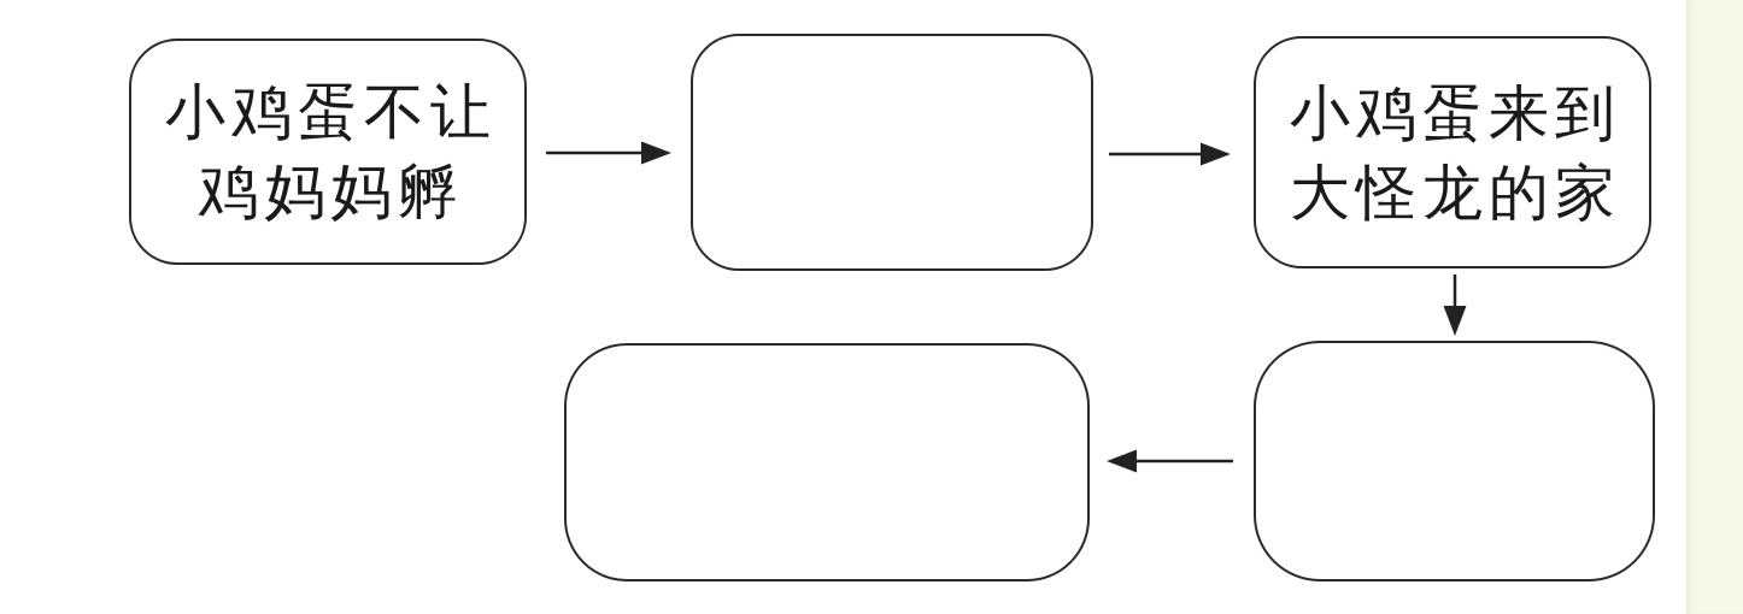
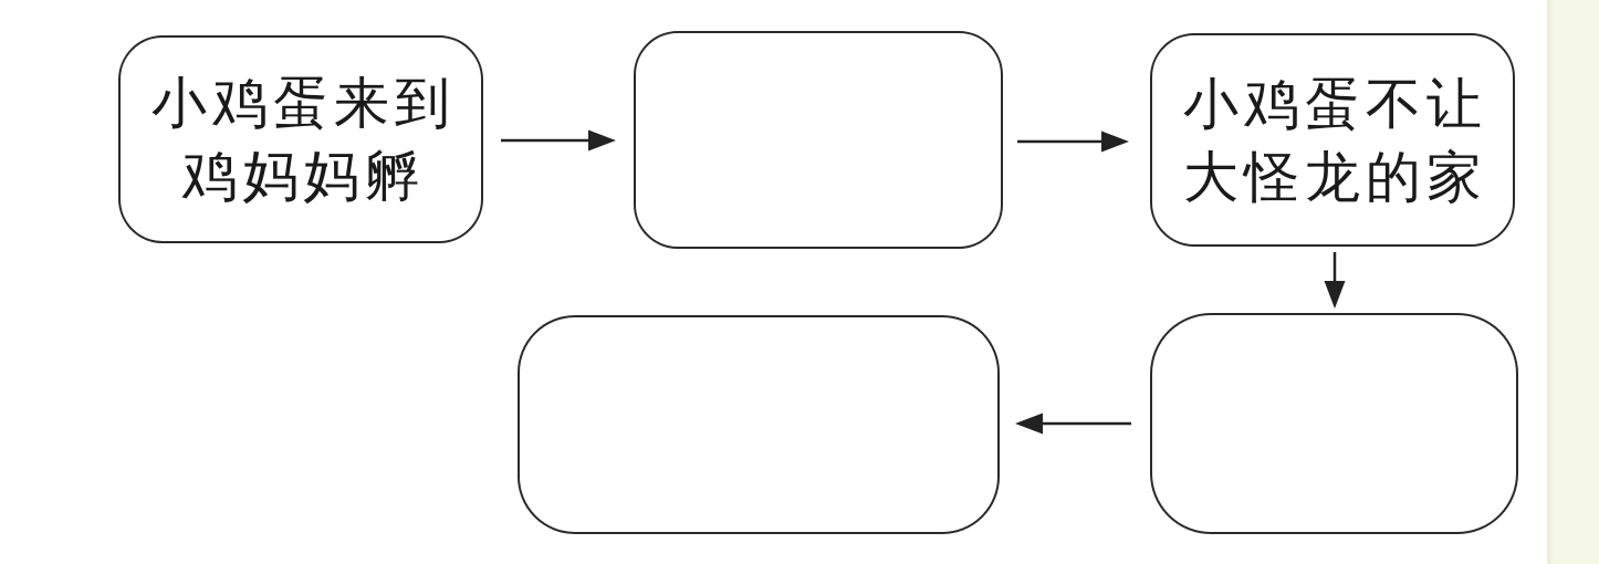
- 小鸡蛋不让
+ 小鸡蛋来到
  鸡妈妈孵
- 小鸡蛋来到
+ 小鸡蛋不让
  大怪龙的家
